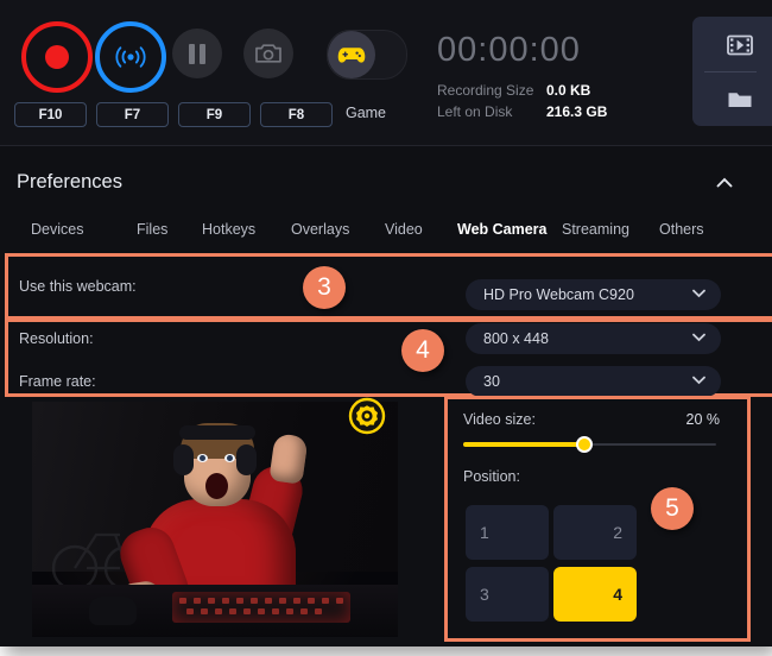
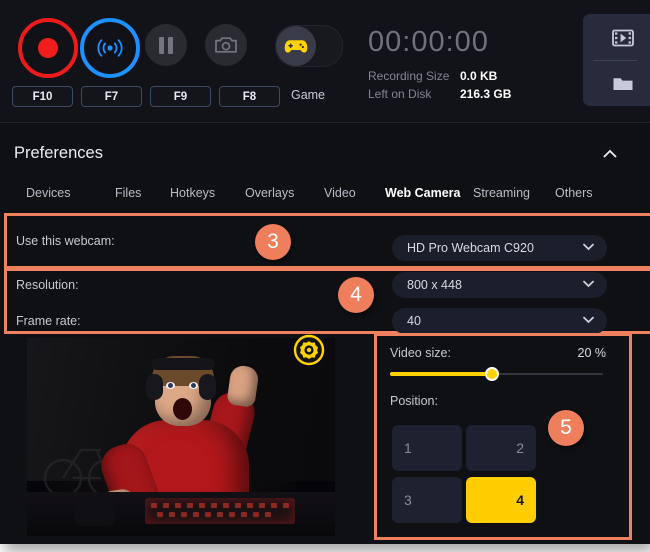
  Game
  F10
  F7
  F9
  F8
  00:00:00
  Recording Size 0.0 KB
  Left on Disk 216.3 GB
  Preferences
  Devices
  Files
  Hotkeys
  Overlays
  Video
  Web Camera
  Streaming
  Others
  Use this webcam:
  HD Pro Webcam C920
  Resolution:
  800 x 448
  Frame rate:
- 30
+ 40
  Video size:
  20 %
  Position:
  1
  2
  3
  4
  3
  4
  5
